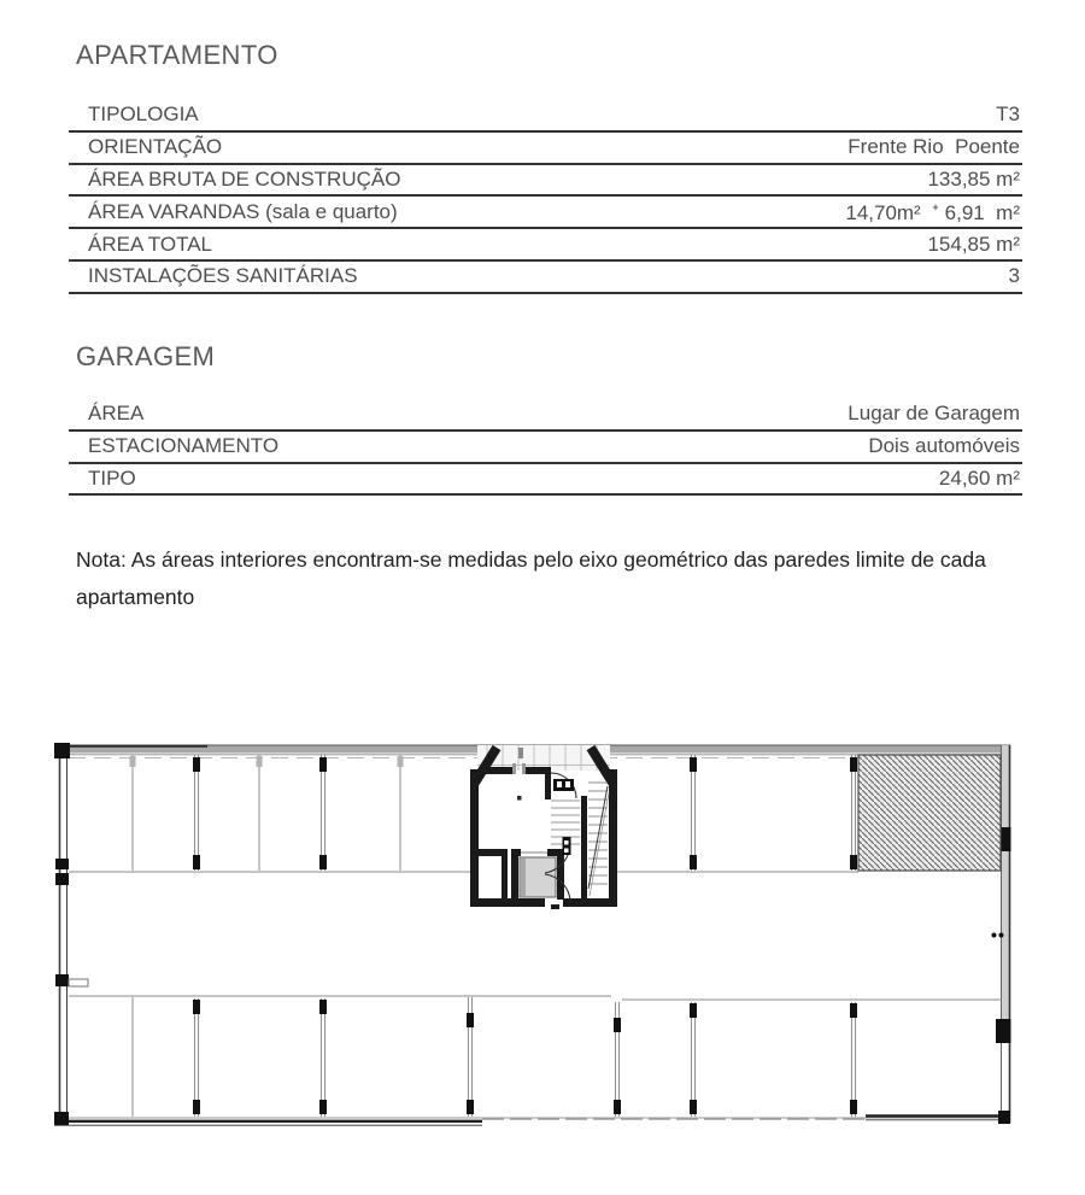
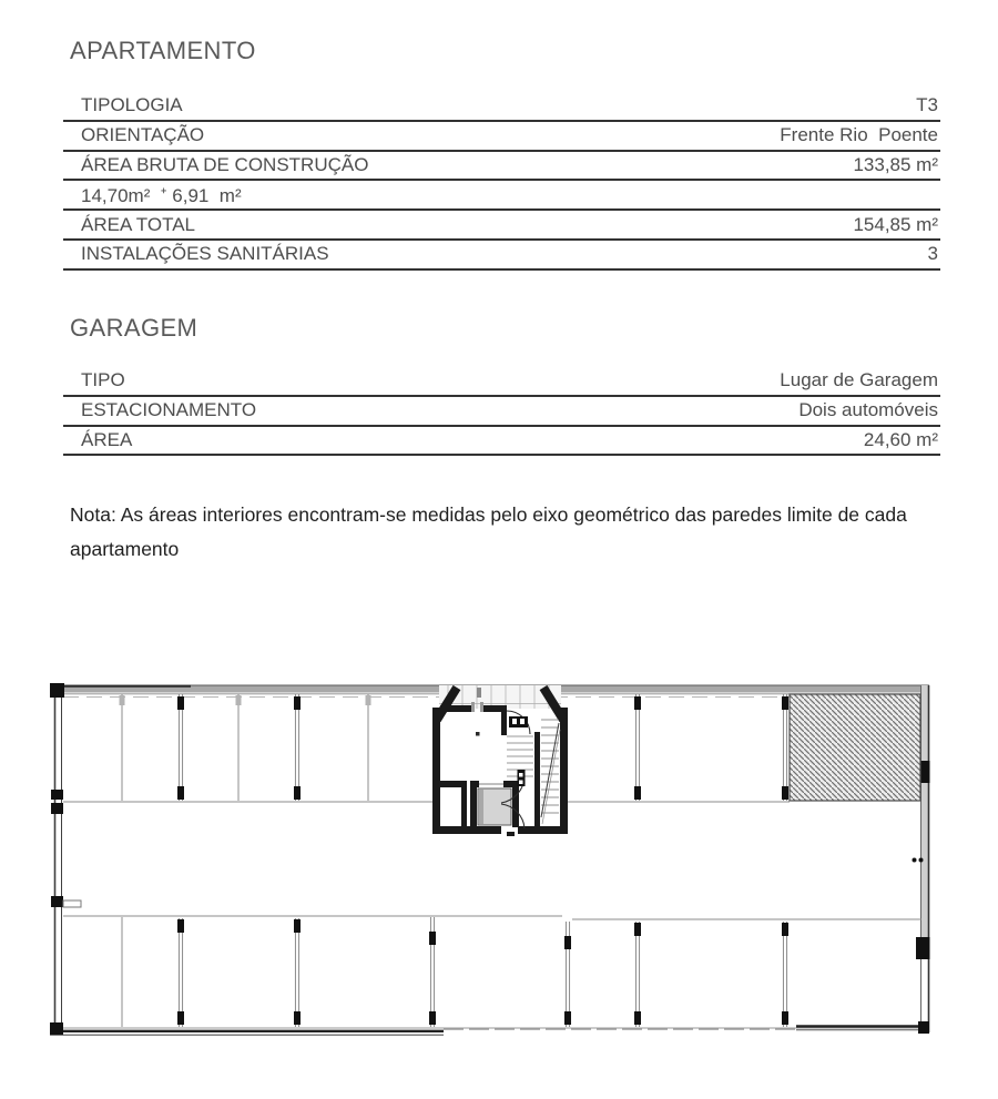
  APARTAMENTO
  TIPOLOGIA
  T3
  ORIENTAÇÃO
  Frente Rio Poente
  ÁREA BRUTA DE CONSTRUÇÃO
  133,85 m²
- ÁREA VARANDAS (sala e quarto)
  14,70m² ⁺ 6,91 m²
  ÁREA TOTAL
  154,85 m²
  INSTALAÇÕES SANITÁRIAS
  3
  GARAGEM
- ÁREA
+ TIPO
  Lugar de Garagem
  ESTACIONAMENTO
  Dois automóveis
- TIPO
+ ÁREA
  24,60 m²
  Nota: As áreas interiores encontram-se medidas pelo eixo geométrico das paredes limite de cada apartamento
